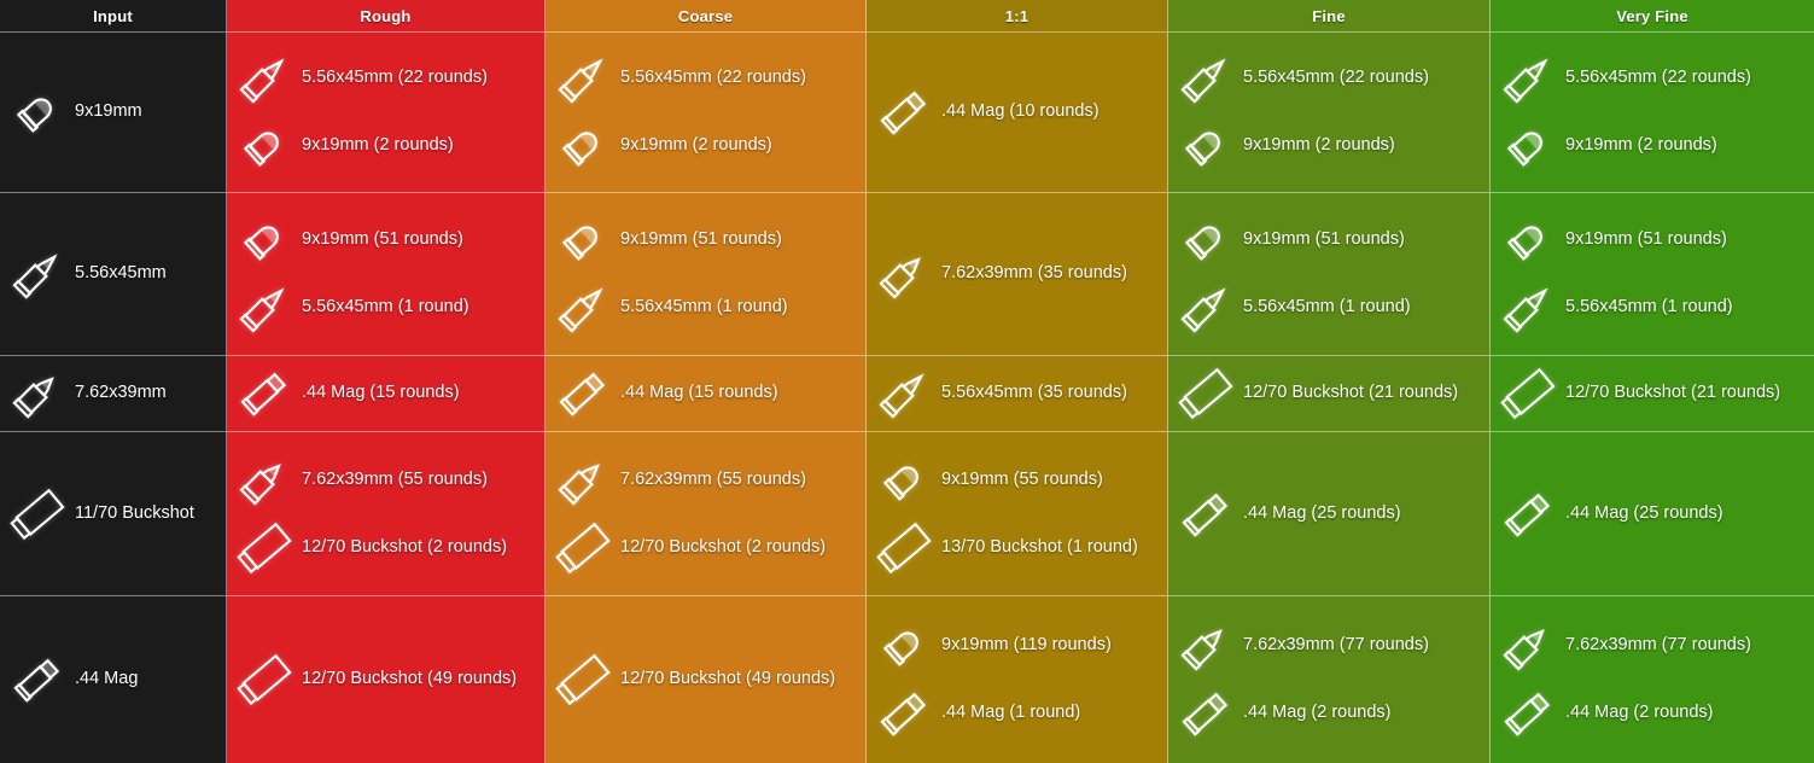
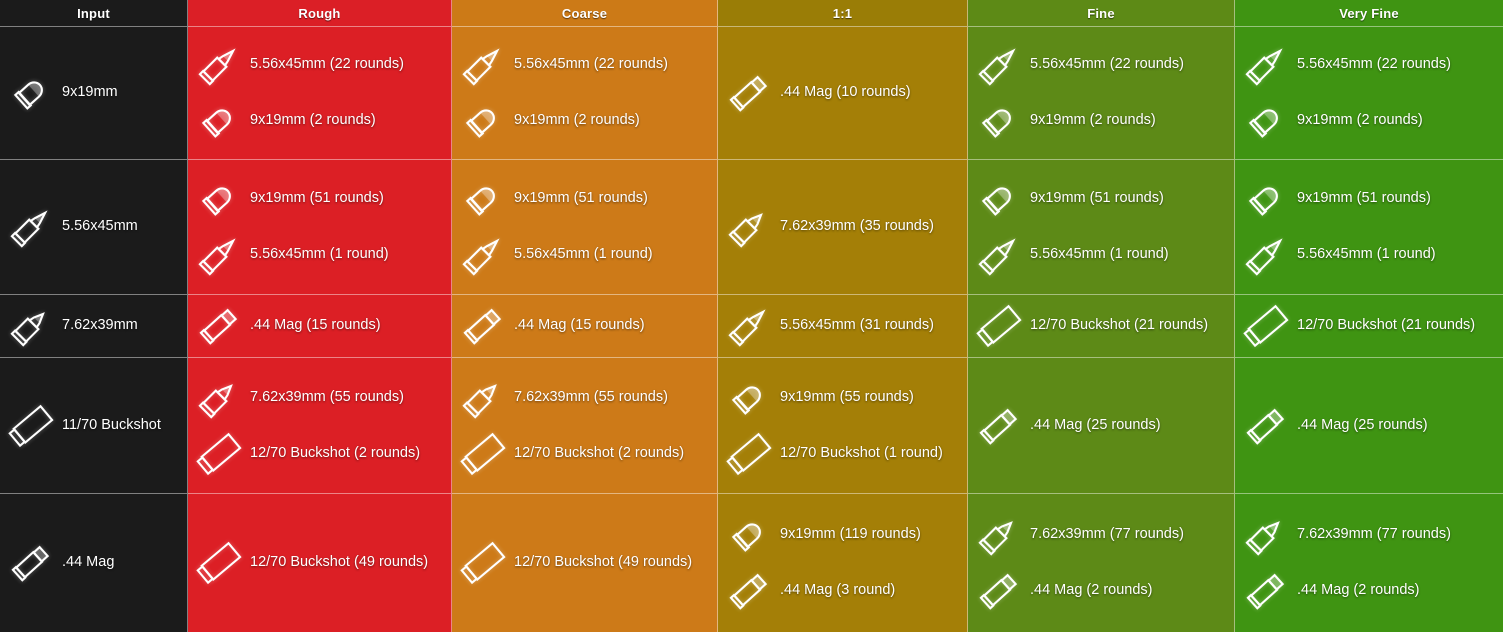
  Input
  Rough
  Coarse
  1:1
  Fine
  Very Fine
  9x19mm
  5.56x45mm (22 rounds)
  9x19mm (2 rounds)
  5.56x45mm (22 rounds)
  9x19mm (2 rounds)
  .44 Mag (10 rounds)
  5.56x45mm (22 rounds)
  9x19mm (2 rounds)
  5.56x45mm (22 rounds)
  9x19mm (2 rounds)
  5.56x45mm
  9x19mm (51 rounds)
  5.56x45mm (1 round)
  9x19mm (51 rounds)
  5.56x45mm (1 round)
  7.62x39mm (35 rounds)
  9x19mm (51 rounds)
  5.56x45mm (1 round)
  9x19mm (51 rounds)
  5.56x45mm (1 round)
  7.62x39mm
  .44 Mag (15 rounds)
  .44 Mag (15 rounds)
- 5.56x45mm (35 rounds)
+ 5.56x45mm (31 rounds)
  12/70 Buckshot (21 rounds)
  12/70 Buckshot (21 rounds)
  11/70 Buckshot
  7.62x39mm (55 rounds)
  12/70 Buckshot (2 rounds)
  7.62x39mm (55 rounds)
  12/70 Buckshot (2 rounds)
  9x19mm (55 rounds)
- 13/70 Buckshot (1 round)
+ 12/70 Buckshot (1 round)
  .44 Mag (25 rounds)
  .44 Mag (25 rounds)
  .44 Mag
  12/70 Buckshot (49 rounds)
  12/70 Buckshot (49 rounds)
  9x19mm (119 rounds)
- .44 Mag (1 round)
+ .44 Mag (3 round)
  7.62x39mm (77 rounds)
  .44 Mag (2 rounds)
  7.62x39mm (77 rounds)
  .44 Mag (2 rounds)
